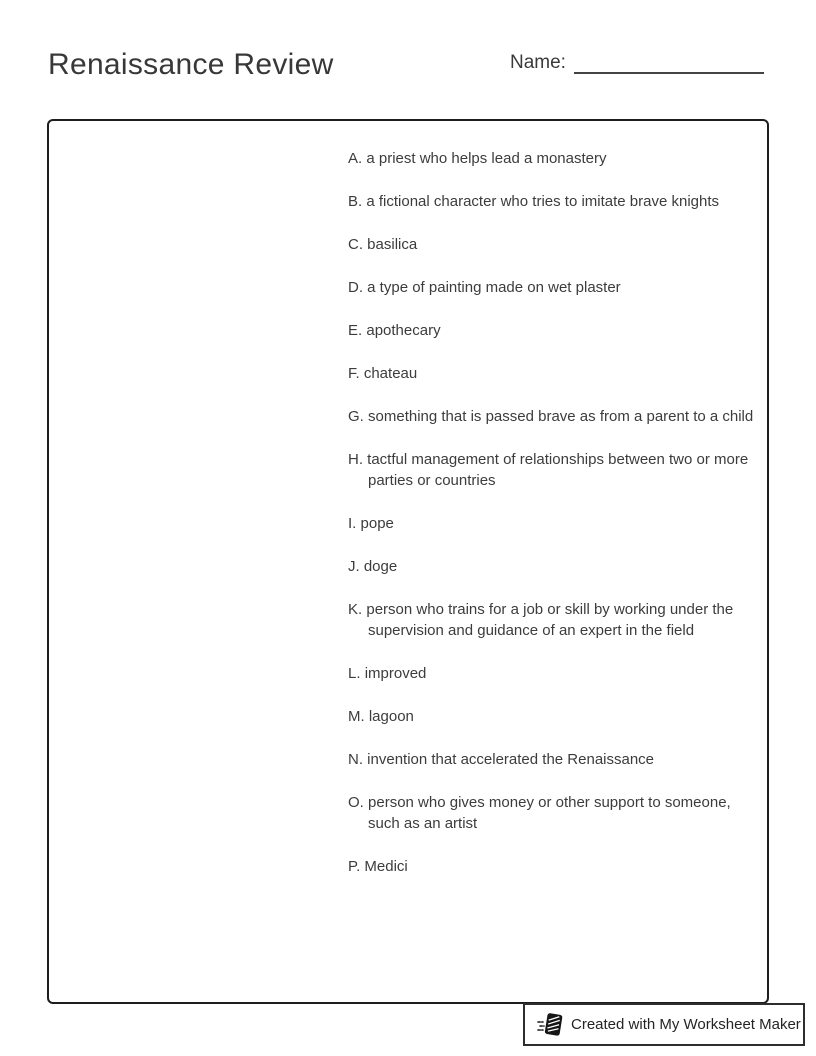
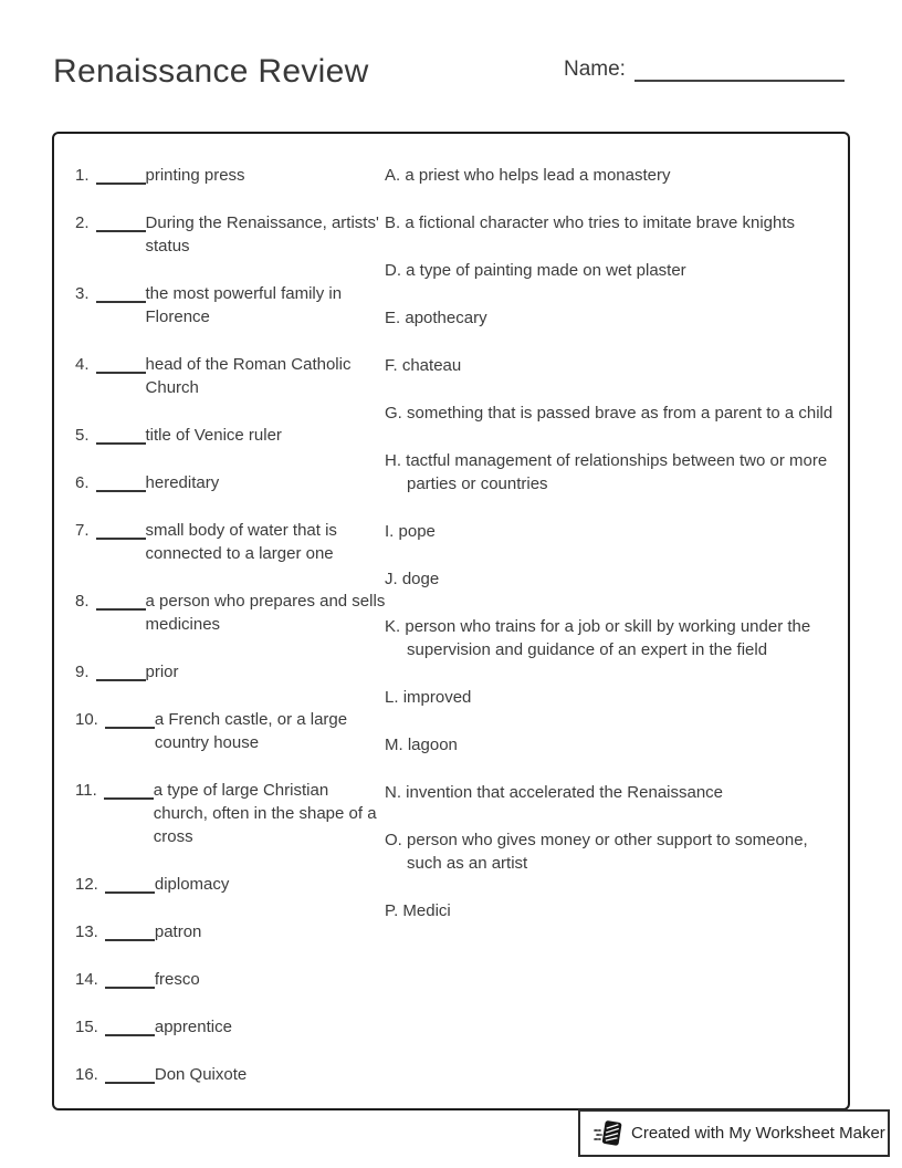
  Renaissance Review
  Name:
+ 1.
+ printing press
+ 2.
+ During the Renaissance, artists' status
+ 3.
+ the most powerful family in Florence
+ 4.
+ head of the Roman Catholic Church
+ 5.
+ title of Venice ruler
+ 6.
+ hereditary
+ 7.
+ small body of water that is connected to a larger one
+ 8.
+ a person who prepares and sells medicines
+ 9.
+ prior
+ 10.
+ a French castle, or a large country house
+ 11.
+ a type of large Christian church, often in the shape of a cross
+ 12.
+ diplomacy
+ 13.
+ patron
+ 14.
+ fresco
+ 15.
+ apprentice
+ 16.
+ Don Quixote
  A. a priest who helps lead a monastery
  B. a fictional character who tries to imitate brave knights
- C. basilica
  D. a type of painting made on wet plaster
  E. apothecary
  F. chateau
  G. something that is passed brave as from a parent to a child
  H. tactful management of relationships between two or more parties or countries
  I. pope
  J. doge
  K. person who trains for a job or skill by working under the supervision and guidance of an expert in the field
  L. improved
  M. lagoon
  N. invention that accelerated the Renaissance
  O. person who gives money or other support to someone, such as an artist
  P. Medici
  Created with My Worksheet Maker
